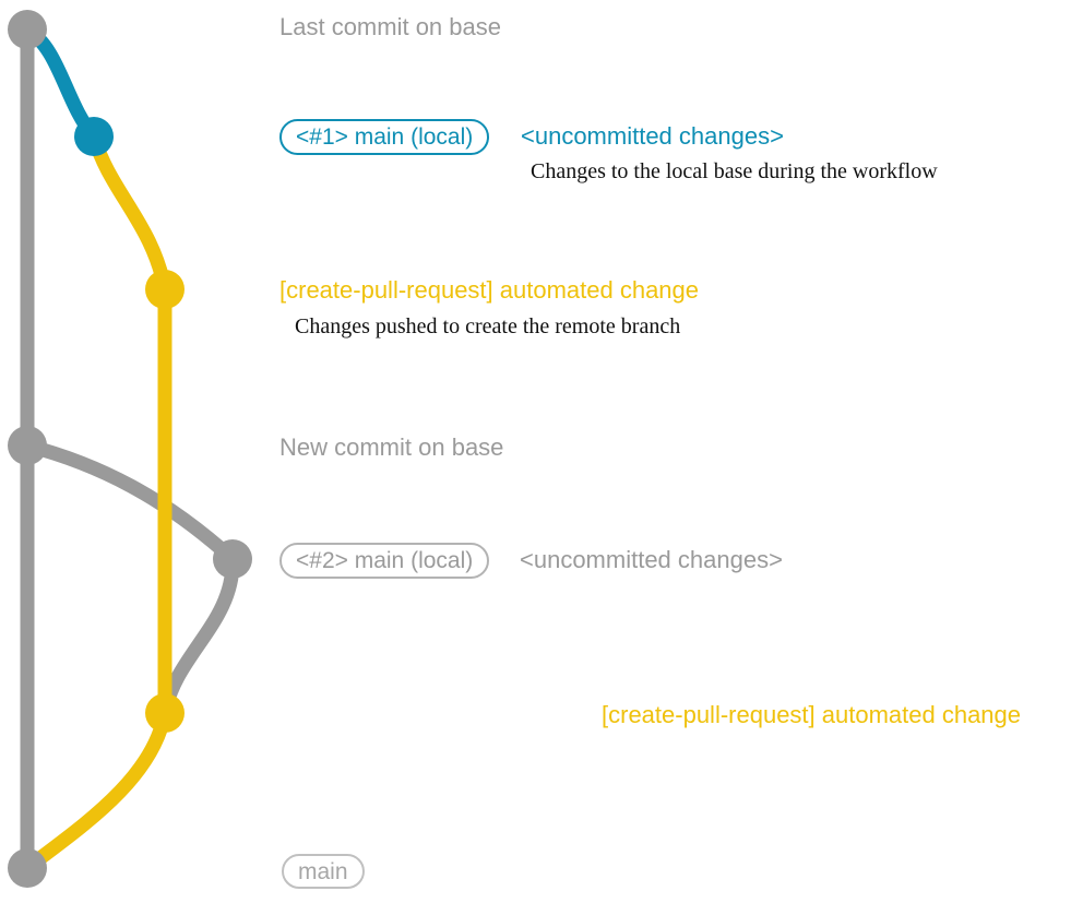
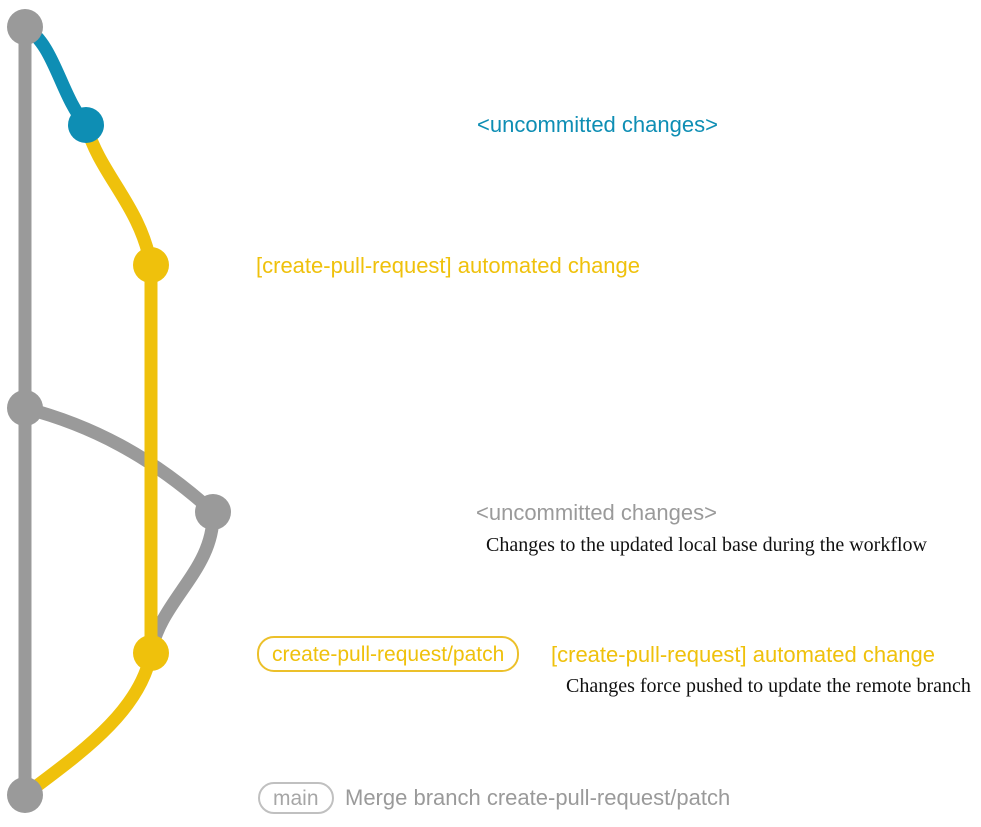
- Last commit on base
- <#1> main (local)
  <uncommitted changes>
- Changes to the local base during the workflow
  [create-pull-request] automated change
- Changes pushed to create the remote branch
- New commit on base
- <#2> main (local)
  <uncommitted changes>
+ Changes to the updated local base during the workflow
+ create-pull-request/patch
  [create-pull-request] automated change
+ Changes force pushed to update the remote branch
  main
+ Merge branch create-pull-request/patch
